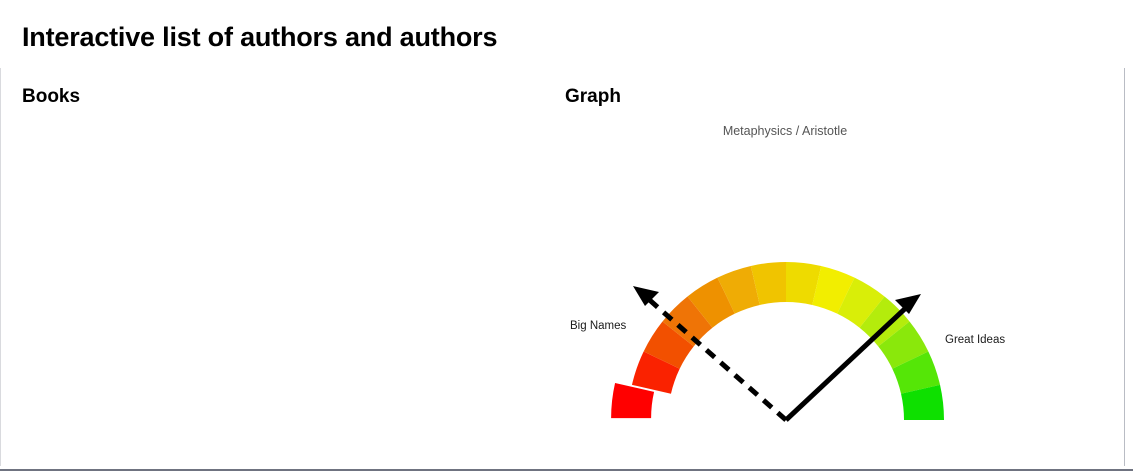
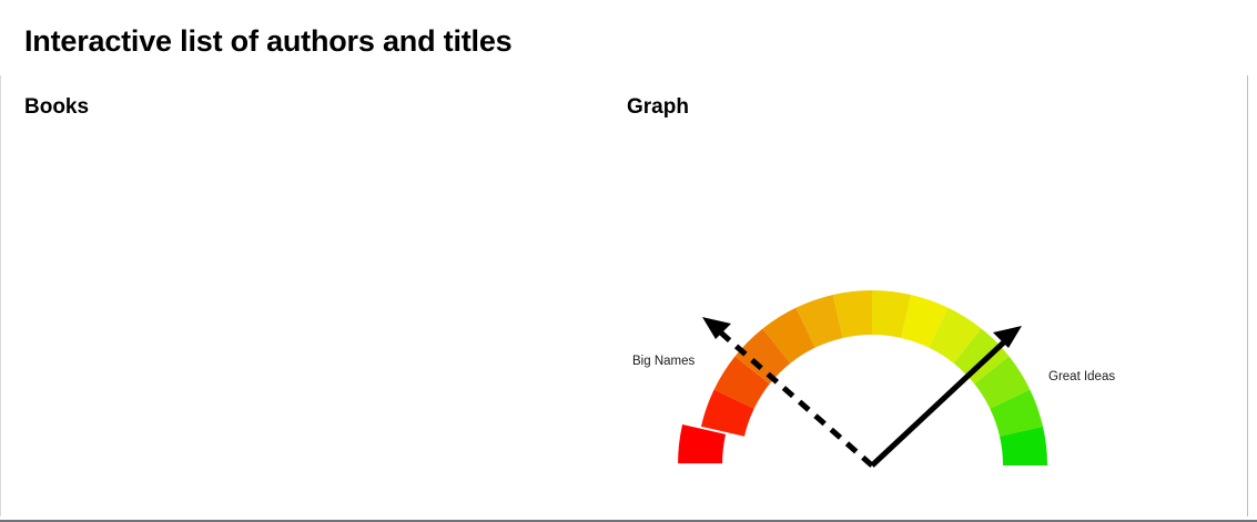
- Interactive list of authors and authors
+ Interactive list of authors and titles
  Books
  Graph
- Metaphysics / Aristotle
  Big Names
  Great Ideas
